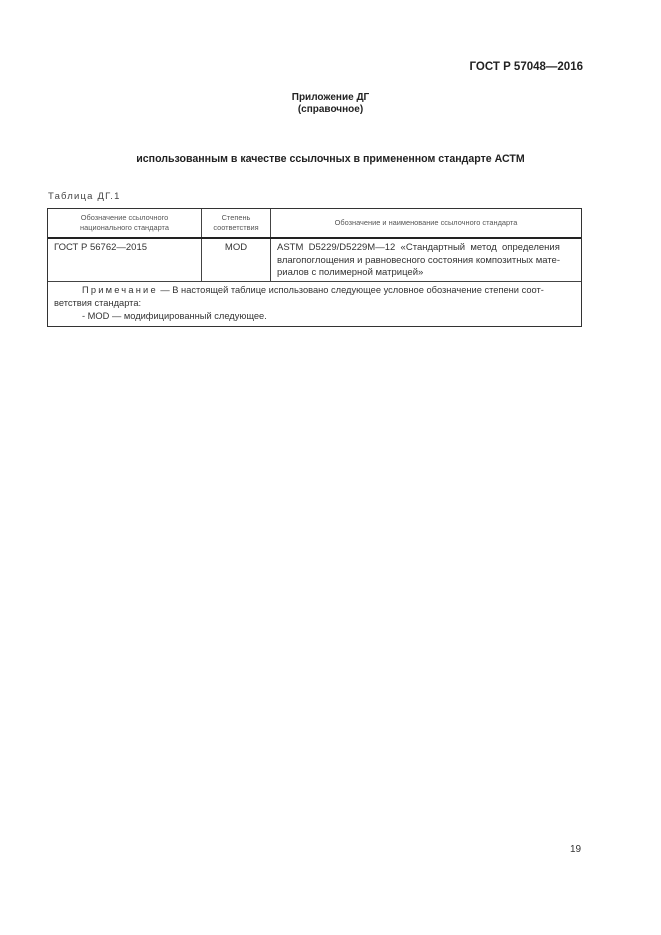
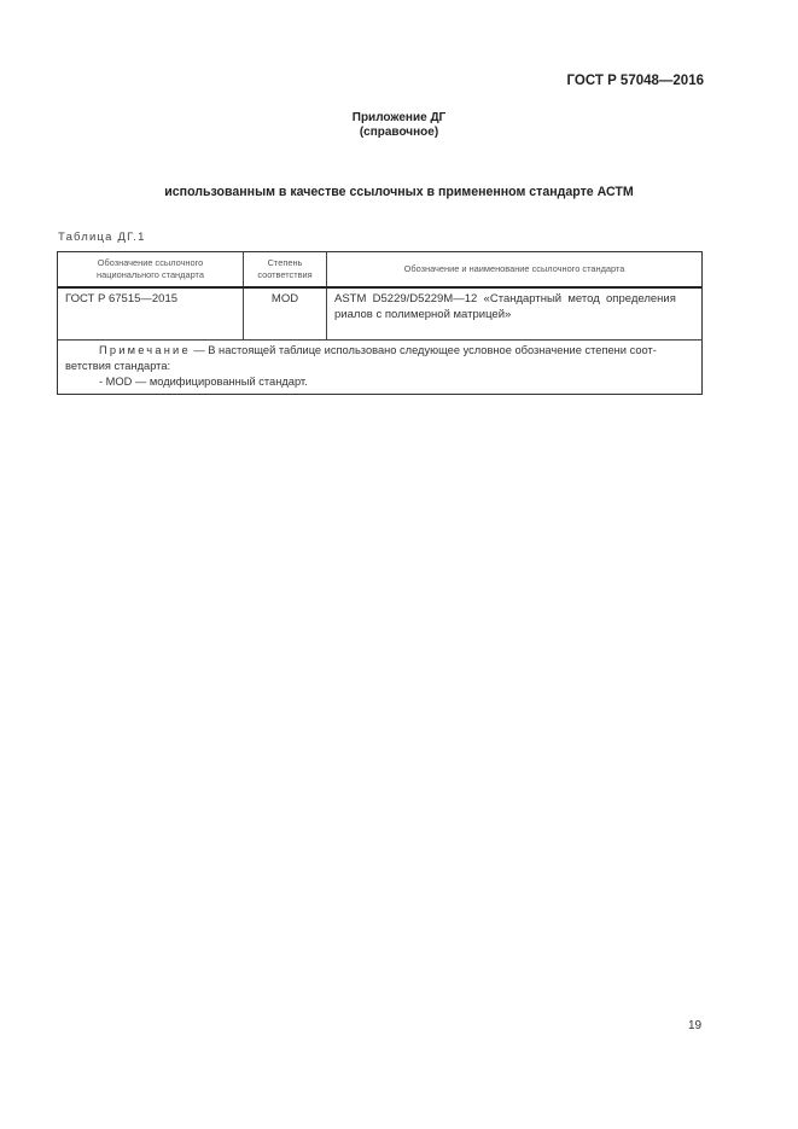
  ГОСТ Р 57048—2016
  Приложение ДГ
  (справочное)
  использованным в качестве ссылочных в примененном стандарте АСТМ
  Таблица ДГ.1
  Обозначение ссылочного
  национального стандарта
  Степень
  соответствия
  Обозначение и наименование ссылочного стандарта
- ГОСТ Р 56762—2015
+ ГОСТ Р 67515—2015
  MOD
  ASTM D5229/D5229M—12 «Стандартный метод определения
- влагопоглощения и равновесного состояния композитных мате-
  риалов с полимерной матрицей»
  Примечание — В настоящей таблице использовано следующее условное обозначение степени соот-
  ветствия стандарта:
- - MOD — модифицированный следующее.
+ - MOD — модифицированный стандарт.
  19
